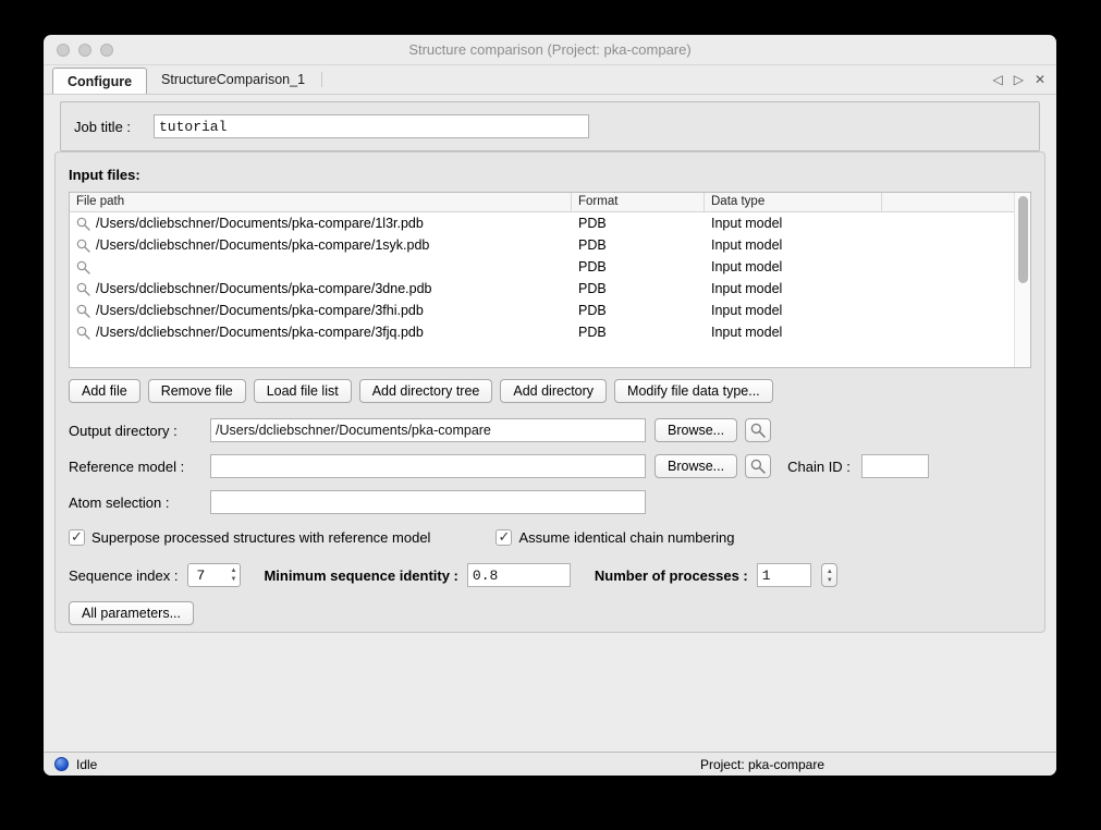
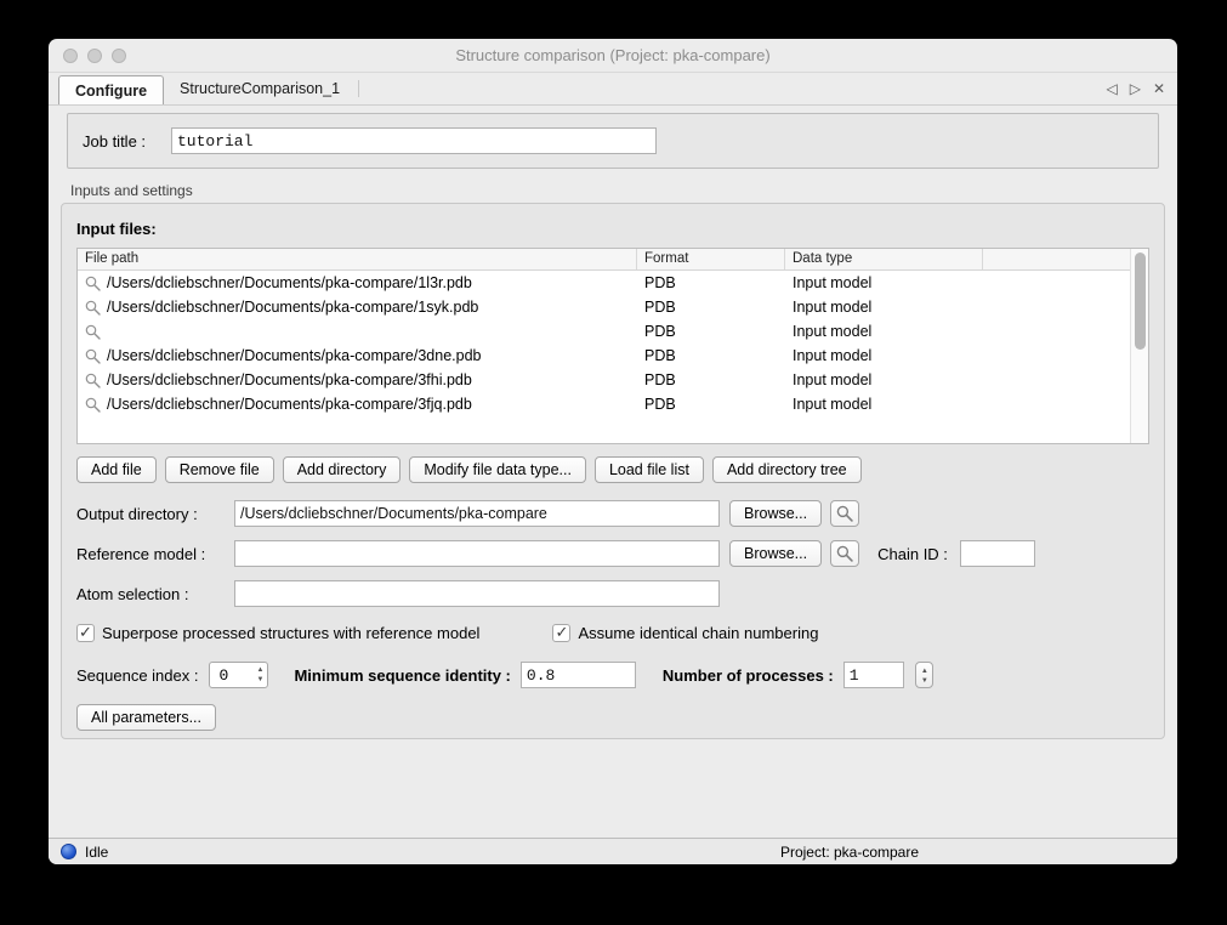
  Structure comparison (Project: pka-compare)
  Configure
  StructureComparison_1
  ◁
  ▷
  ✕
  Job title :
  tutorial
+ Inputs and settings
  Input files:
  File path
  Format
  Data type
  /Users/dcliebschner/Documents/pka-compare/1l3r.pdb
  PDB
  Input model
  /Users/dcliebschner/Documents/pka-compare/1syk.pdb
  PDB
  Input model
  PDB
  Input model
  /Users/dcliebschner/Documents/pka-compare/3dne.pdb
  PDB
  Input model
  /Users/dcliebschner/Documents/pka-compare/3fhi.pdb
  PDB
  Input model
  /Users/dcliebschner/Documents/pka-compare/3fjq.pdb
  PDB
  Input model
  Add file
  Remove file
- Load file list
+ Add directory
- Add directory tree
+ Modify file data type...
- Add directory
+ Load file list
- Modify file data type...
+ Add directory tree
  Output directory :
  /Users/dcliebschner/Documents/pka-compare
  Browse...
  Reference model :
  Browse...
  Chain ID :
  Atom selection :
  ✓
  Superpose processed structures with reference model
  ✓
  Assume identical chain numbering
  Sequence index :
- 7
+ 0
  Minimum sequence identity :
  0.8
  Number of processes :
  1
  All parameters...
  Idle
  Project: pka-compare
